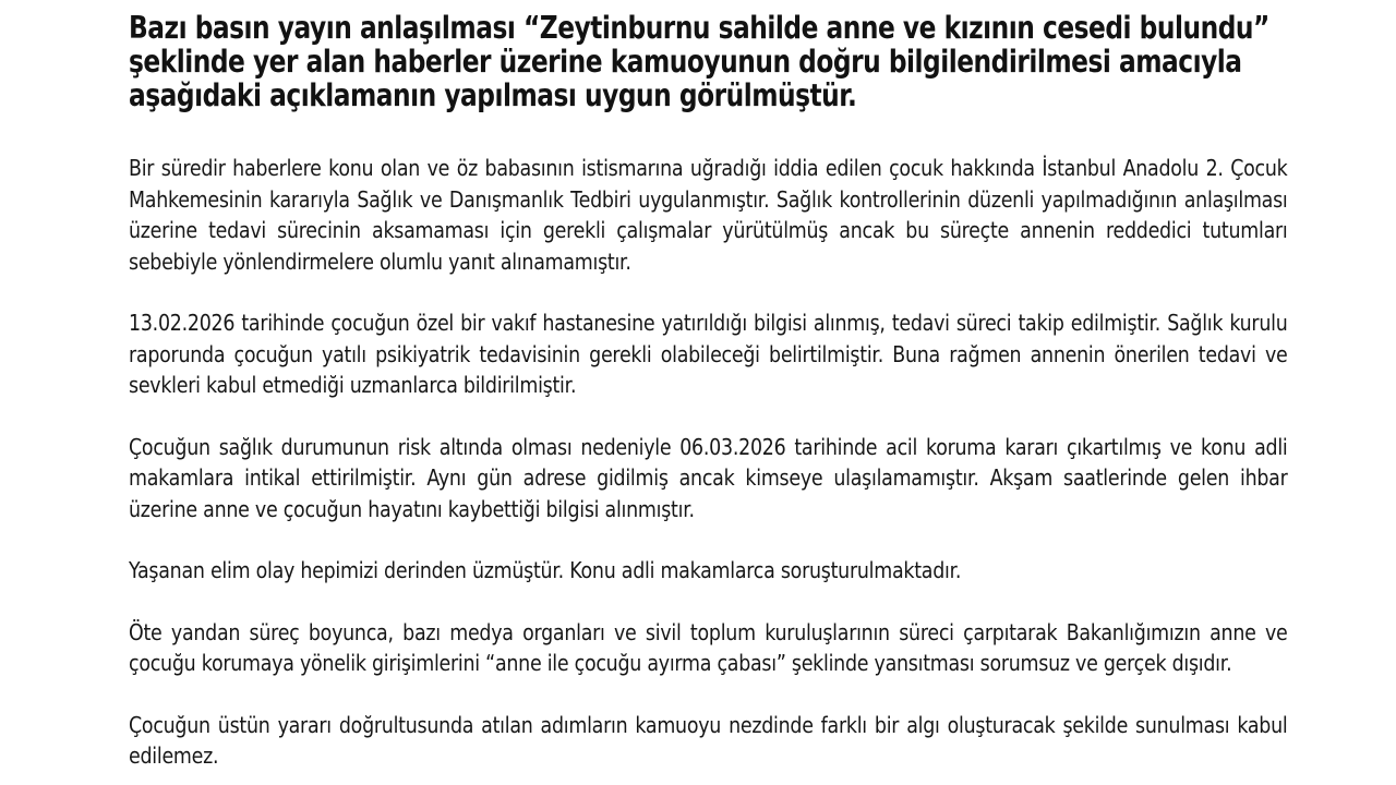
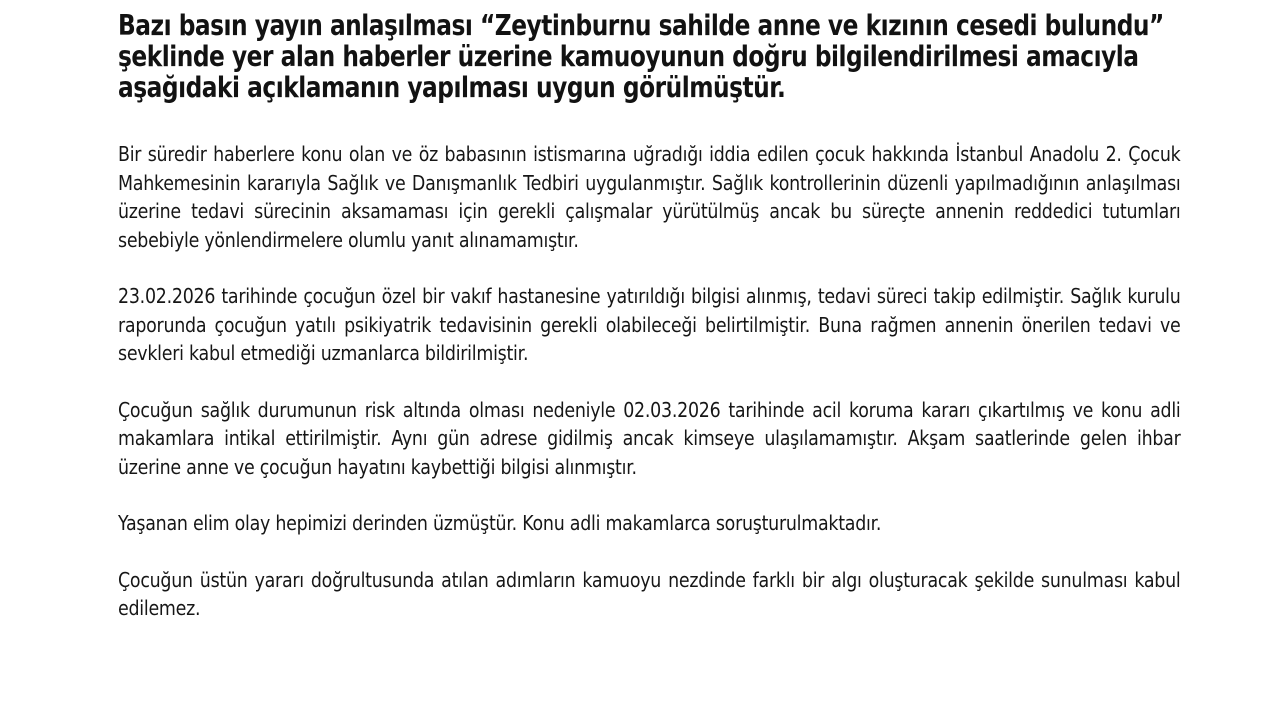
  Bazı basın yayın anlaşılması “Zeytinburnu sahilde anne ve kızının cesedi bulundu” şeklinde yer alan haberler üzerine kamuoyunun doğru bilgilendirilmesi amacıyla aşağıdaki açıklamanın yapılması uygun görülmüştür.
  Bir süredir haberlere konu olan ve öz babasının istismarına uğradığı iddia edilen çocuk hakkında İstanbul Anadolu 2. Çocuk Mahkemesinin kararıyla Sağlık ve Danışmanlık Tedbiri uygulanmıştır. Sağlık kontrollerinin düzenli yapılmadığının anlaşılması üzerine tedavi sürecinin aksamaması için gerekli çalışmalar yürütülmüş ancak bu süreçte annenin reddedici tutumları sebebiyle yönlendirmelere olumlu yanıt alınamamıştır.
- 13.02.2026 tarihinde çocuğun özel bir vakıf hastanesine yatırıldığı bilgisi alınmış, tedavi süreci takip edilmiştir. Sağlık kurulu raporunda çocuğun yatılı psikiyatrik tedavisinin gerekli olabileceği belirtilmiştir. Buna rağmen annenin önerilen tedavi ve sevkleri kabul etmediği uzmanlarca bildirilmiştir.
+ 23.02.2026 tarihinde çocuğun özel bir vakıf hastanesine yatırıldığı bilgisi alınmış, tedavi süreci takip edilmiştir. Sağlık kurulu raporunda çocuğun yatılı psikiyatrik tedavisinin gerekli olabileceği belirtilmiştir. Buna rağmen annenin önerilen tedavi ve sevkleri kabul etmediği uzmanlarca bildirilmiştir.
- Çocuğun sağlık durumunun risk altında olması nedeniyle 06.03.2026 tarihinde acil koruma kararı çıkartılmış ve konu adli makamlara intikal ettirilmiştir. Aynı gün adrese gidilmiş ancak kimseye ulaşılamamıştır. Akşam saatlerinde gelen ihbar üzerine anne ve çocuğun hayatını kaybettiği bilgisi alınmıştır.
+ Çocuğun sağlık durumunun risk altında olması nedeniyle 02.03.2026 tarihinde acil koruma kararı çıkartılmış ve konu adli makamlara intikal ettirilmiştir. Aynı gün adrese gidilmiş ancak kimseye ulaşılamamıştır. Akşam saatlerinde gelen ihbar üzerine anne ve çocuğun hayatını kaybettiği bilgisi alınmıştır.
  Yaşanan elim olay hepimizi derinden üzmüştür. Konu adli makamlarca soruşturulmaktadır.
- Öte yandan süreç boyunca, bazı medya organları ve sivil toplum kuruluşlarının süreci çarpıtarak Bakanlığımızın anne ve çocuğu korumaya yönelik girişimlerini “anne ile çocuğu ayırma çabası” şeklinde yansıtması sorumsuz ve gerçek dışıdır.
  Çocuğun üstün yararı doğrultusunda atılan adımların kamuoyu nezdinde farklı bir algı oluşturacak şekilde sunulması kabul edilemez.
